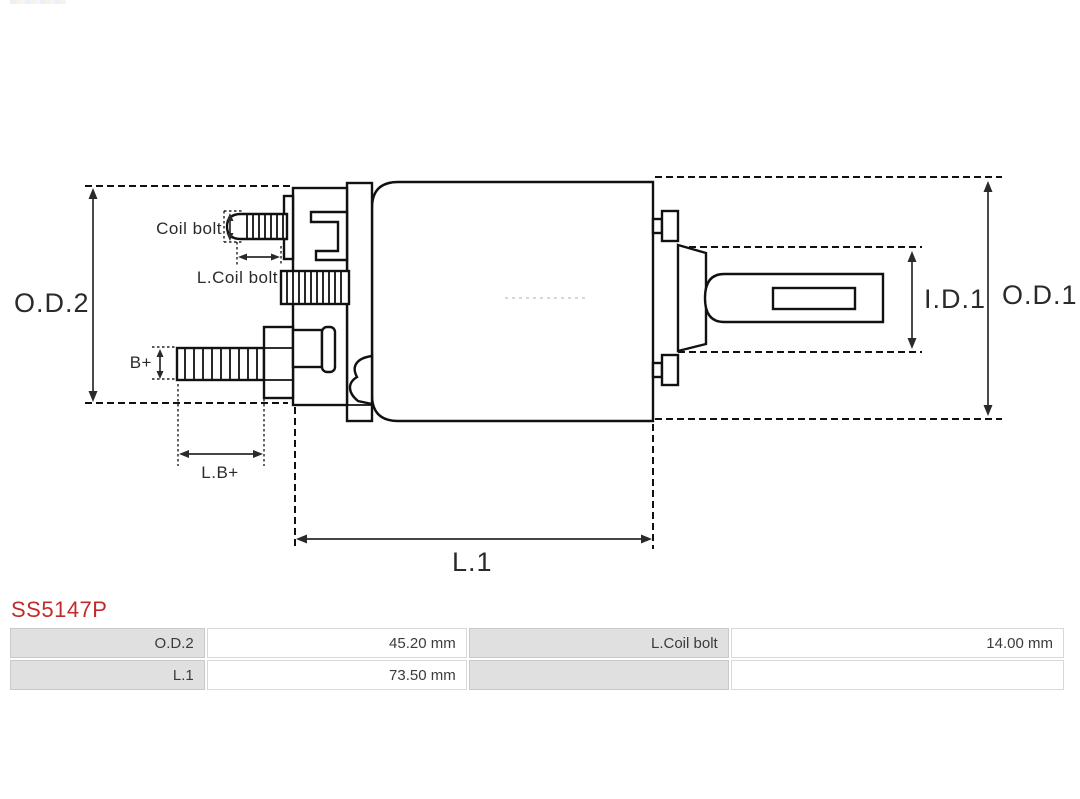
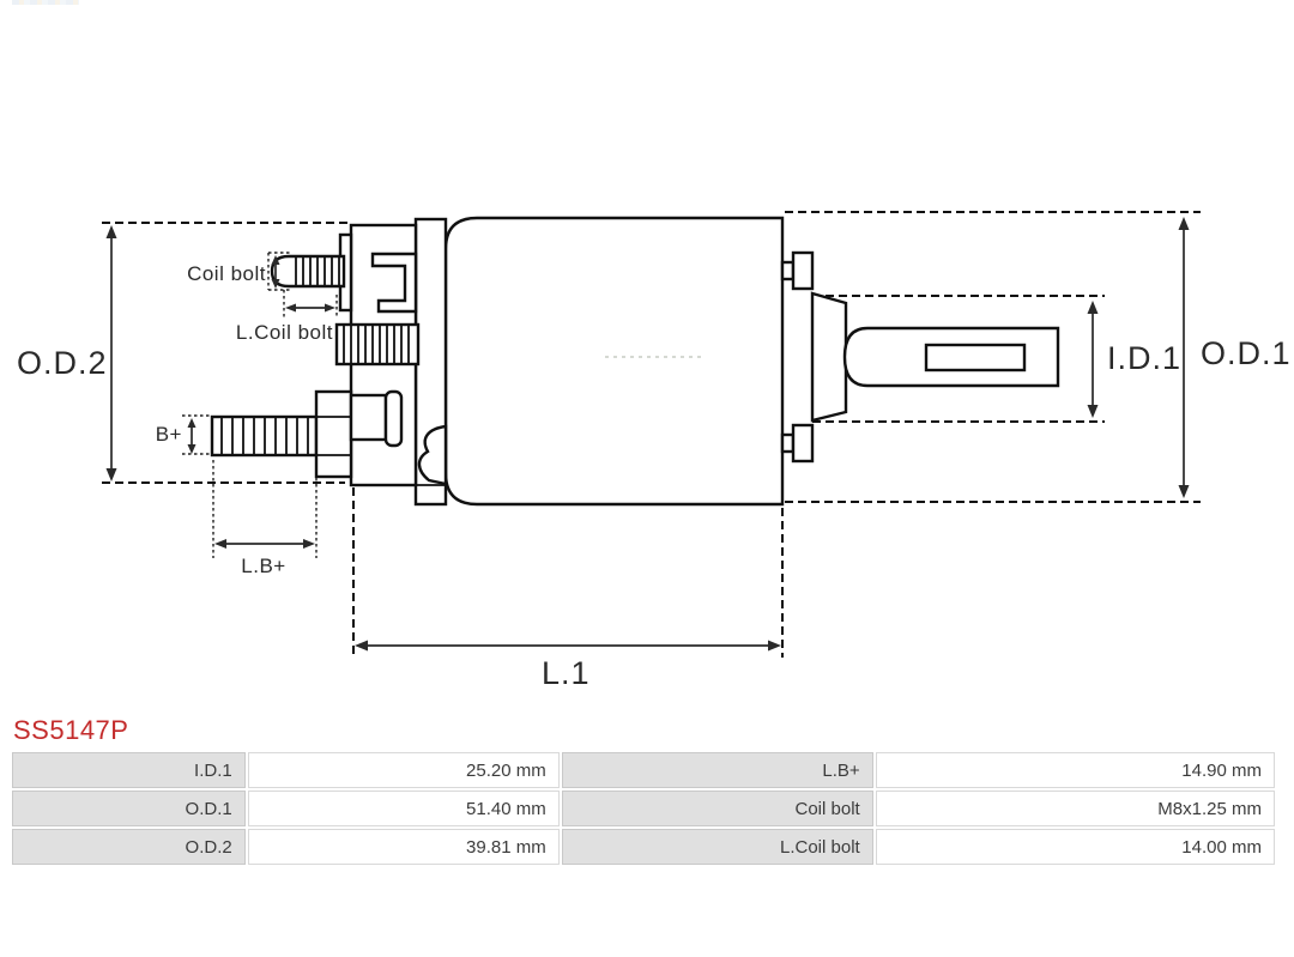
  O.D.2
  O.D.1
  I.D.1
  L.1
  Coil bolt
  L.Coil bolt
  B+
  L.B+
  SS5147P
+ I.D.1	25.20 mm	L.B+	14.90 mm
+ O.D.1	51.40 mm	Coil bolt	M8x1.25 mm
- O.D.2	45.20 mm	L.Coil bolt	14.00 mm
+ O.D.2	39.81 mm	L.Coil bolt	14.00 mm
- L.1	73.50 mm
